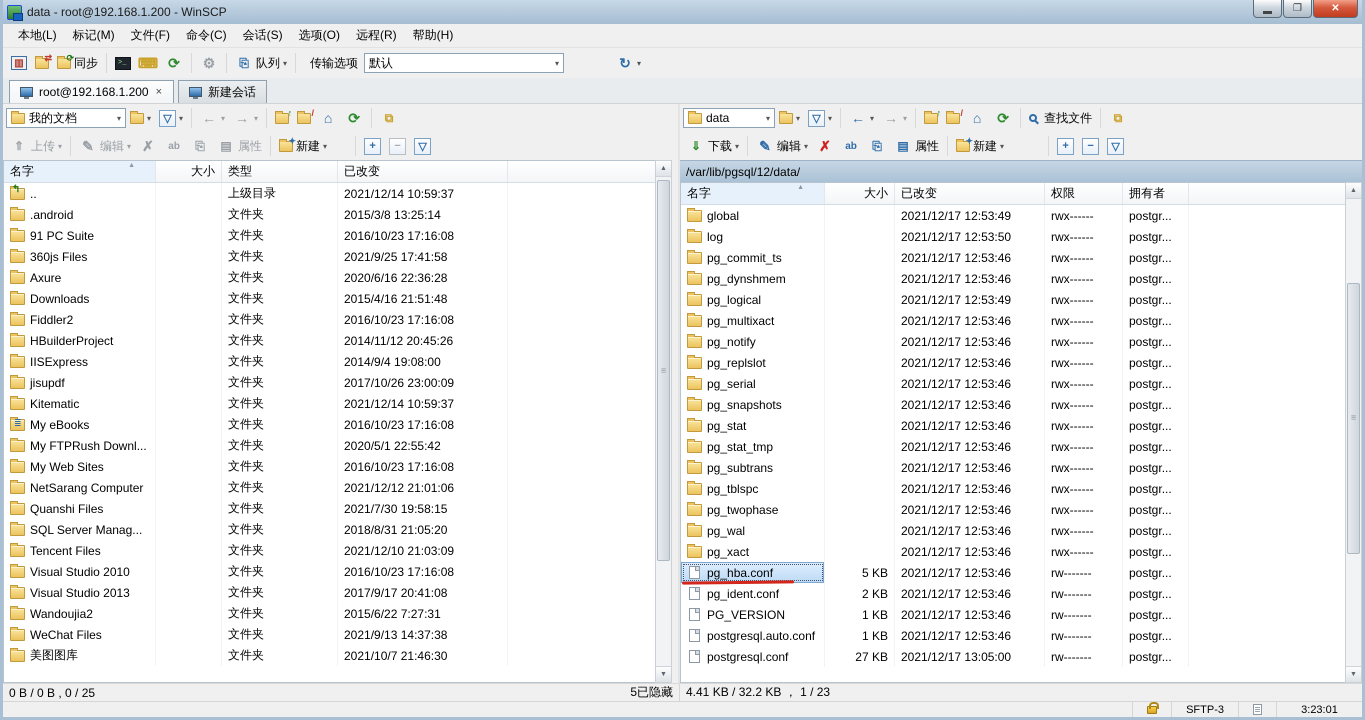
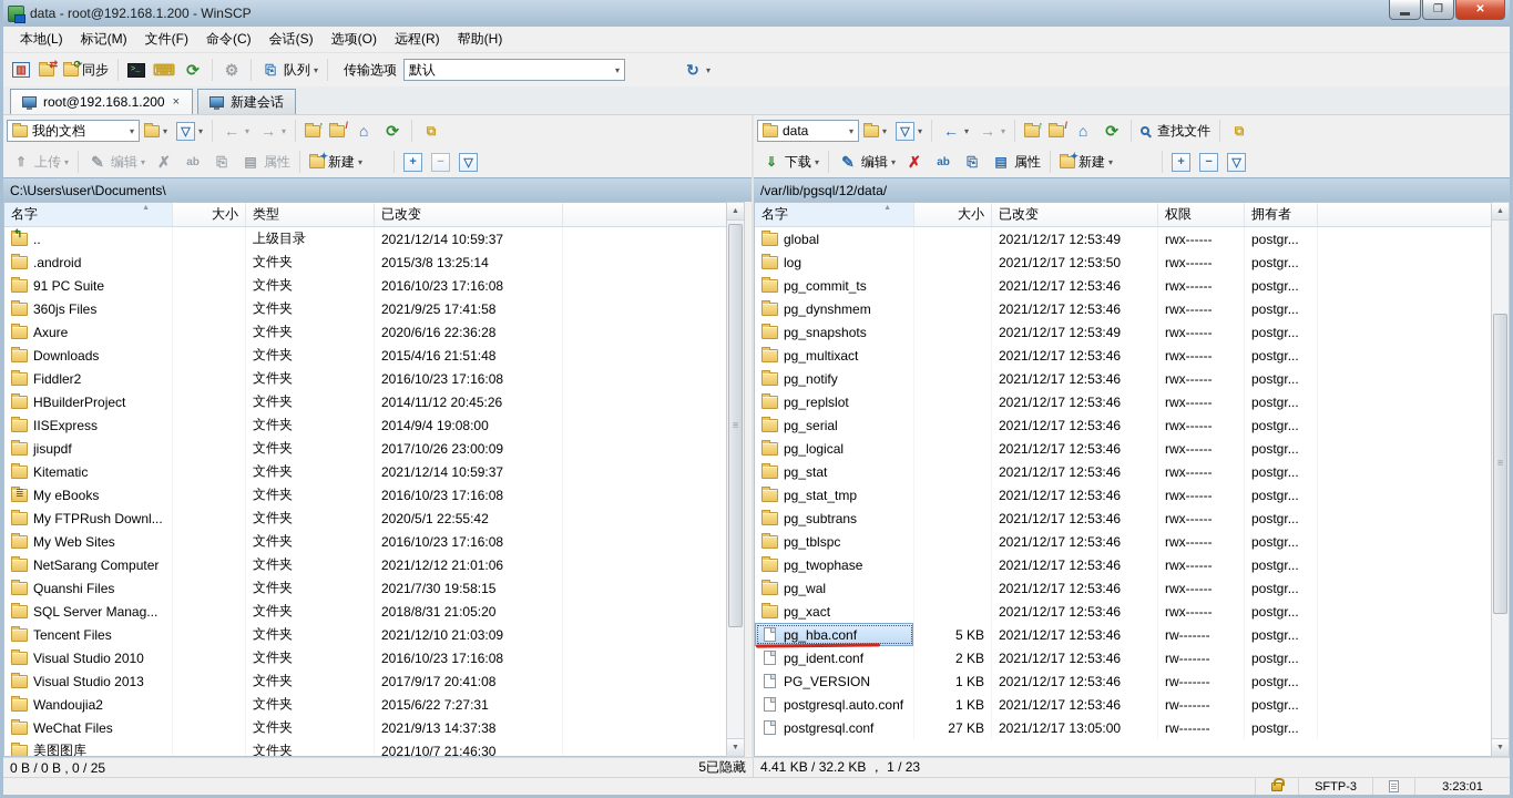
  data - root@192.168.1.200 - WinSCP
  ❐
  ✕
  本地(L)
  标记(M)
  文件(F)
  命令(C)
  会话(S)
  选项(O)
  远程(R)
  帮助(H)
  ▥
  ⇄
  ⟳
  同步
  >_
  ⌨
  ⟳
  ⚙
  ⎘
  队列
  ▾
  传输选项
  默认
  ▾
  ↻
  ▾
  root@192.168.1.200
  ×
  新建会话
  我的文档
  ▾
  ▾
  ▽
  ▾
  ←
  ▾
  →
  ▾
  ↑
  /
  ⌂
  ⟳
  ⧉
  ⇑
  上传
  ▾
  ✎
  编辑
  ▾
  ✗
  ab
  ⎘
  ▤
  属性
  ✦
  新建
  ▾
  +
  −
  ▽
+ C:\Users\user\Documents\
  名字
  大小
  类型
  已改变
  ..
  上级目录
  2021/12/14 10:59:37
  .android
  文件夹
  2015/3/8 13:25:14
  91 PC Suite
  文件夹
  2016/10/23 17:16:08
  360js Files
  文件夹
  2021/9/25 17:41:58
  Axure
  文件夹
  2020/6/16 22:36:28
  Downloads
  文件夹
  2015/4/16 21:51:48
  Fiddler2
  文件夹
  2016/10/23 17:16:08
  HBuilderProject
  文件夹
  2014/11/12 20:45:26
  IISExpress
  文件夹
  2014/9/4 19:08:00
  jisupdf
  文件夹
  2017/10/26 23:00:09
  Kitematic
  文件夹
  2021/12/14 10:59:37
  My eBooks
  文件夹
  2016/10/23 17:16:08
  My FTPRush Downl...
  文件夹
  2020/5/1 22:55:42
  My Web Sites
  文件夹
  2016/10/23 17:16:08
  NetSarang Computer
  文件夹
  2021/12/12 21:01:06
  Quanshi Files
  文件夹
  2021/7/30 19:58:15
  SQL Server Manag...
  文件夹
  2018/8/31 21:05:20
  Tencent Files
  文件夹
  2021/12/10 21:03:09
  Visual Studio 2010
  文件夹
  2016/10/23 17:16:08
  Visual Studio 2013
  文件夹
  2017/9/17 20:41:08
  Wandoujia2
  文件夹
  2015/6/22 7:27:31
  WeChat Files
  文件夹
  2021/9/13 14:37:38
  美图图库
  文件夹
  2021/10/7 21:46:30
  data
  ▾
  ▾
  ▽
  ▾
  ←
  ▾
  →
  ▾
  ↑
  /
  ⌂
  ⟳
  查找文件
  ⧉
  ⇓
  下载
  ▾
  ✎
  编辑
  ▾
  ✗
  ab
  ⎘
  ▤
  属性
  ✦
  新建
  ▾
  +
  −
  ▽
  /var/lib/pgsql/12/data/
  名字
  大小
  已改变
  权限
  拥有者
  global
  2021/12/17 12:53:49
  rwx------
  postgr...
  log
  2021/12/17 12:53:50
  rwx------
  postgr...
  pg_commit_ts
  2021/12/17 12:53:46
  rwx------
  postgr...
  pg_dynshmem
  2021/12/17 12:53:46
  rwx------
  postgr...
- pg_logical
+ pg_snapshots
  2021/12/17 12:53:49
  rwx------
  postgr...
  pg_multixact
  2021/12/17 12:53:46
  rwx------
  postgr...
  pg_notify
  2021/12/17 12:53:46
  rwx------
  postgr...
  pg_replslot
  2021/12/17 12:53:46
  rwx------
  postgr...
  pg_serial
  2021/12/17 12:53:46
  rwx------
  postgr...
- pg_snapshots
+ pg_logical
  2021/12/17 12:53:46
  rwx------
  postgr...
  pg_stat
  2021/12/17 12:53:46
  rwx------
  postgr...
  pg_stat_tmp
  2021/12/17 12:53:46
  rwx------
  postgr...
  pg_subtrans
  2021/12/17 12:53:46
  rwx------
  postgr...
  pg_tblspc
  2021/12/17 12:53:46
  rwx------
  postgr...
  pg_twophase
  2021/12/17 12:53:46
  rwx------
  postgr...
  pg_wal
  2021/12/17 12:53:46
  rwx------
  postgr...
  pg_xact
  2021/12/17 12:53:46
  rwx------
  postgr...
  pg_hba.conf
  5 KB
  2021/12/17 12:53:46
  rw-------
  postgr...
  pg_ident.conf
  2 KB
  2021/12/17 12:53:46
  rw-------
  postgr...
  PG_VERSION
  1 KB
  2021/12/17 12:53:46
  rw-------
  postgr...
  postgresql.auto.conf
  1 KB
  2021/12/17 12:53:46
  rw-------
  postgr...
  postgresql.conf
  27 KB
  2021/12/17 13:05:00
  rw-------
  postgr...
  0 B / 0 B , 0 / 25
  5已隐藏
  4.41 KB / 32.2 KB ， 1 / 23
  SFTP-3
  3:23:01
